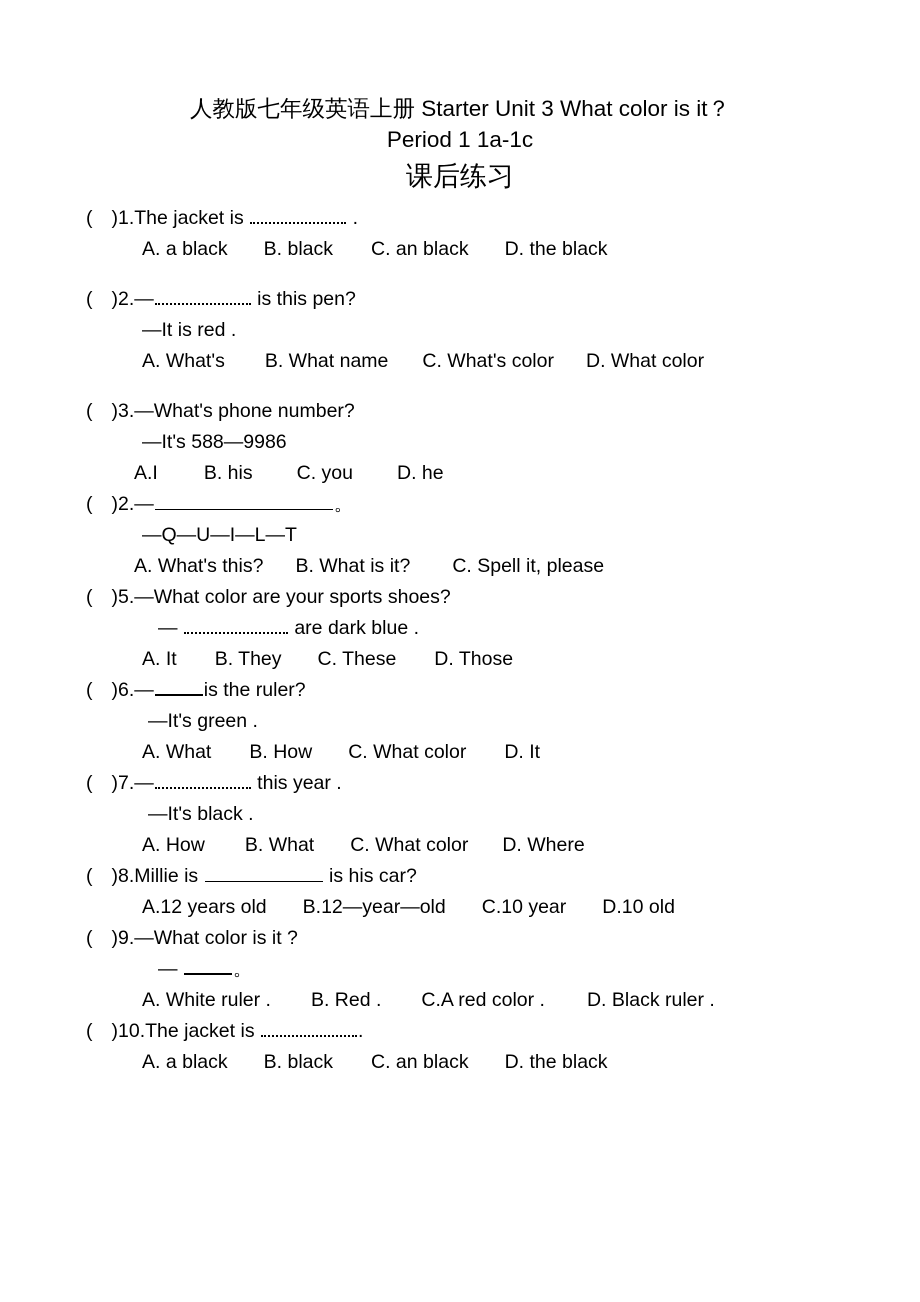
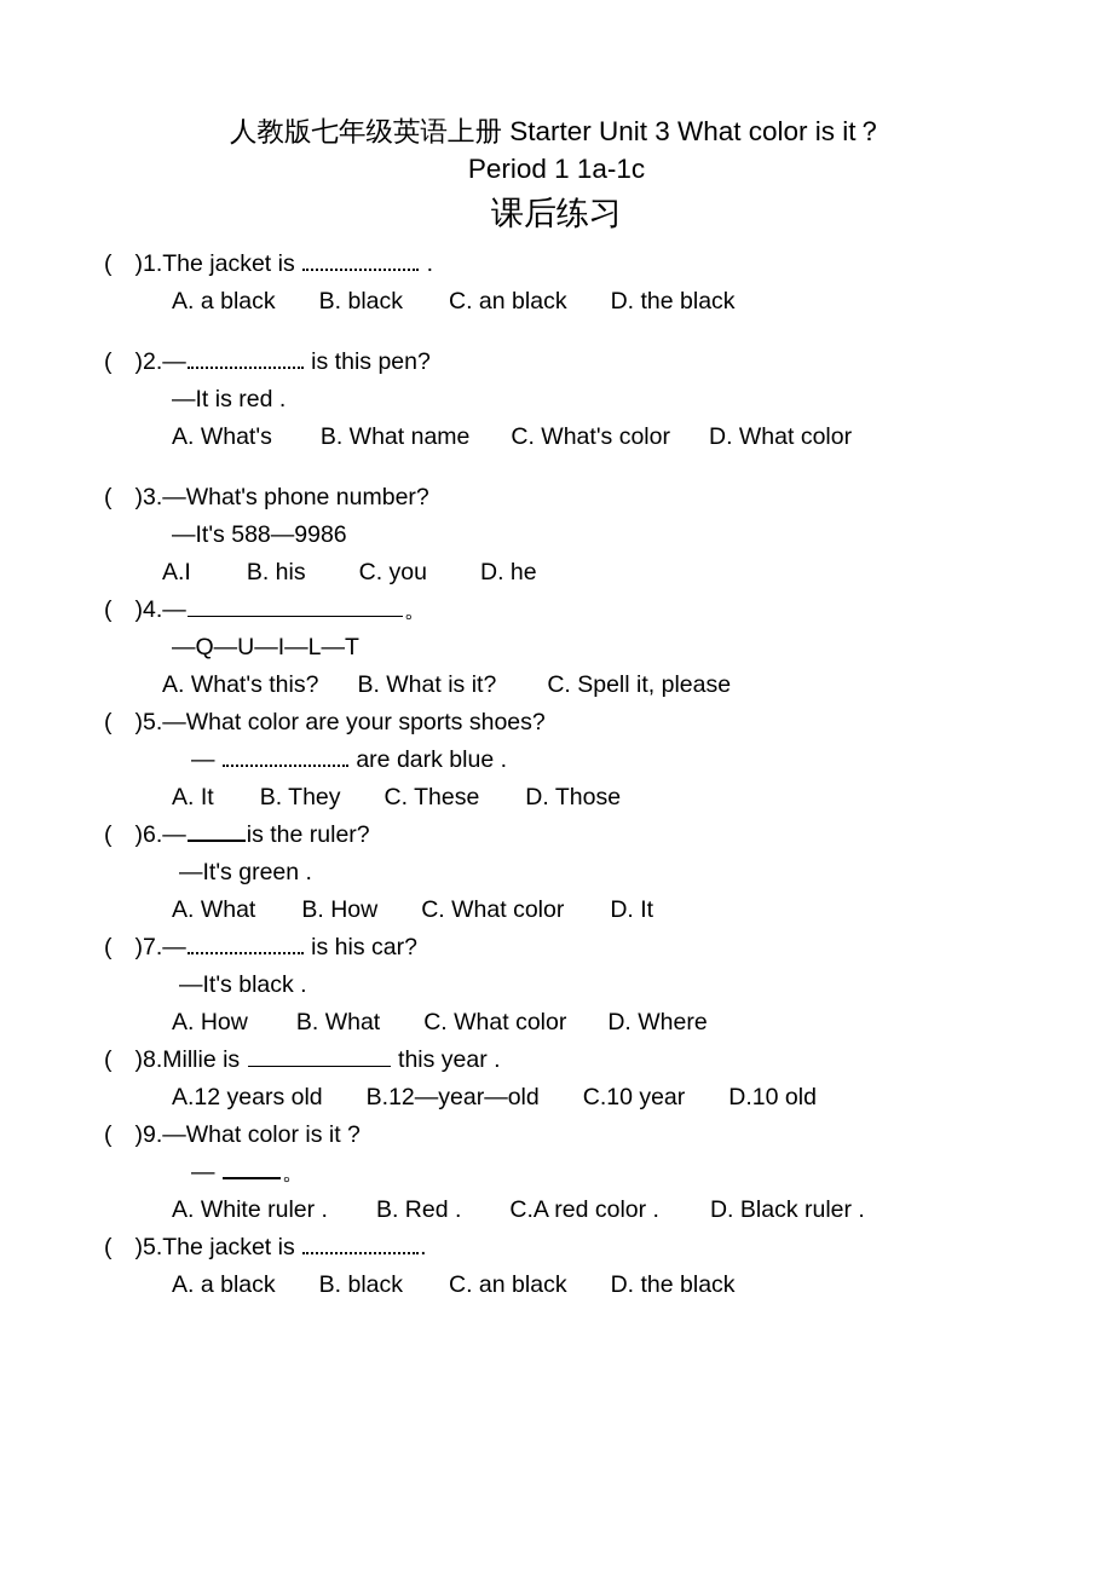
  人教版七年级英语上册 Starter Unit 3 What color is it？
  Period 1 1a-1c
  课后练习
  ( )1.The jacket is .
  A. a black B. black C. an black D. the black
  ( )2.— is this pen?
  —It is red .
  A. What's B. What name C. What's color D. What color
  ( )3.—What's phone number?
  —It's 588—9986
  A.I B. his C. you D. he
- ( )2.— 。
+ ( )4.— 。
  —Q—U—I—L—T
  A. What's this? B. What is it? C. Spell it, please
  ( )5.—What color are your sports shoes?
  — are dark blue .
  A. It B. They C. These D. Those
  ( )6.— is the ruler?
  —It's green .
  A. What B. How C. What color D. It
- ( )7.— this year .
+ ( )7.— is his car?
  —It's black .
  A. How B. What C. What color D. Where
- ( )8.Millie is is his car?
+ ( )8.Millie is this year .
  A.12 years old B.12—year—old C.10 year D.10 old
  ( )9.—What color is it ?
  — 。
  A. White ruler . B. Red . C.A red color . D. Black ruler .
- ( )10.The jacket is .
+ ( )5.The jacket is .
  A. a black B. black C. an black D. the black
